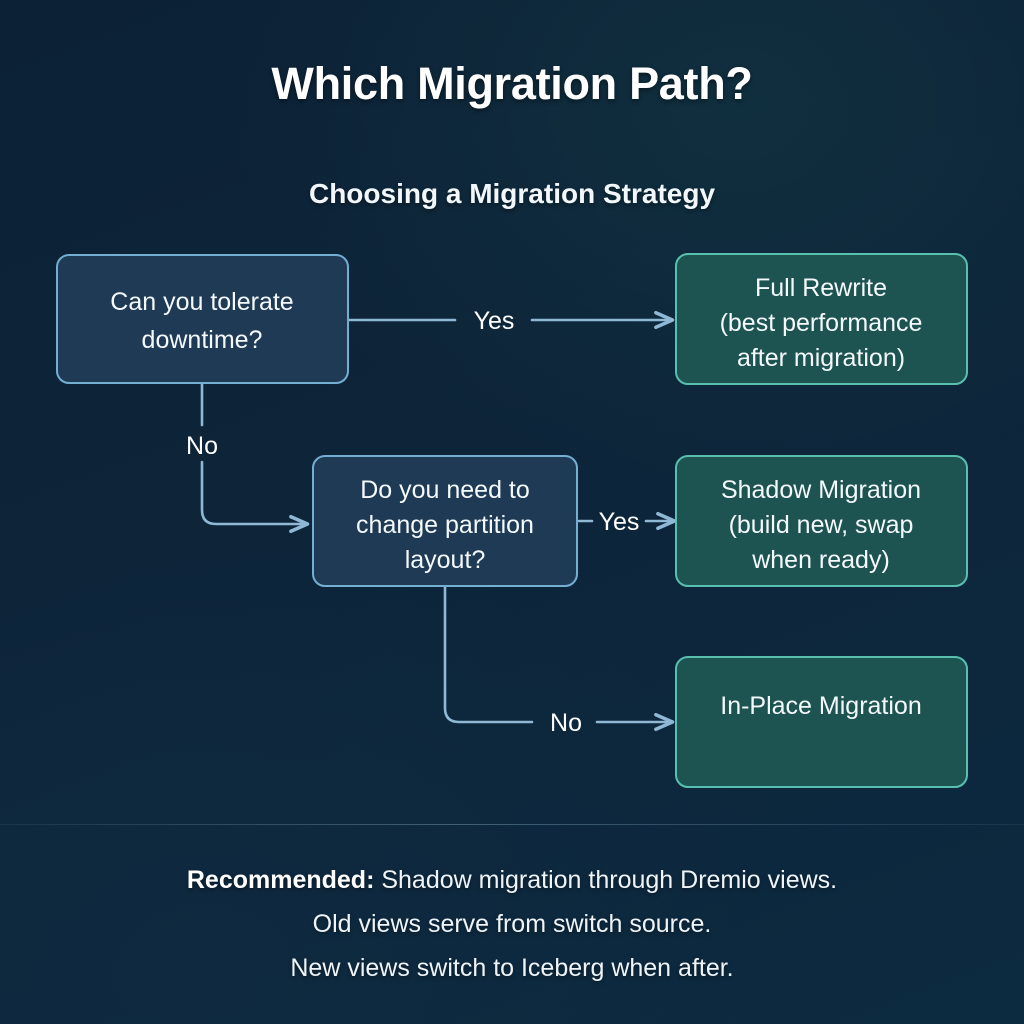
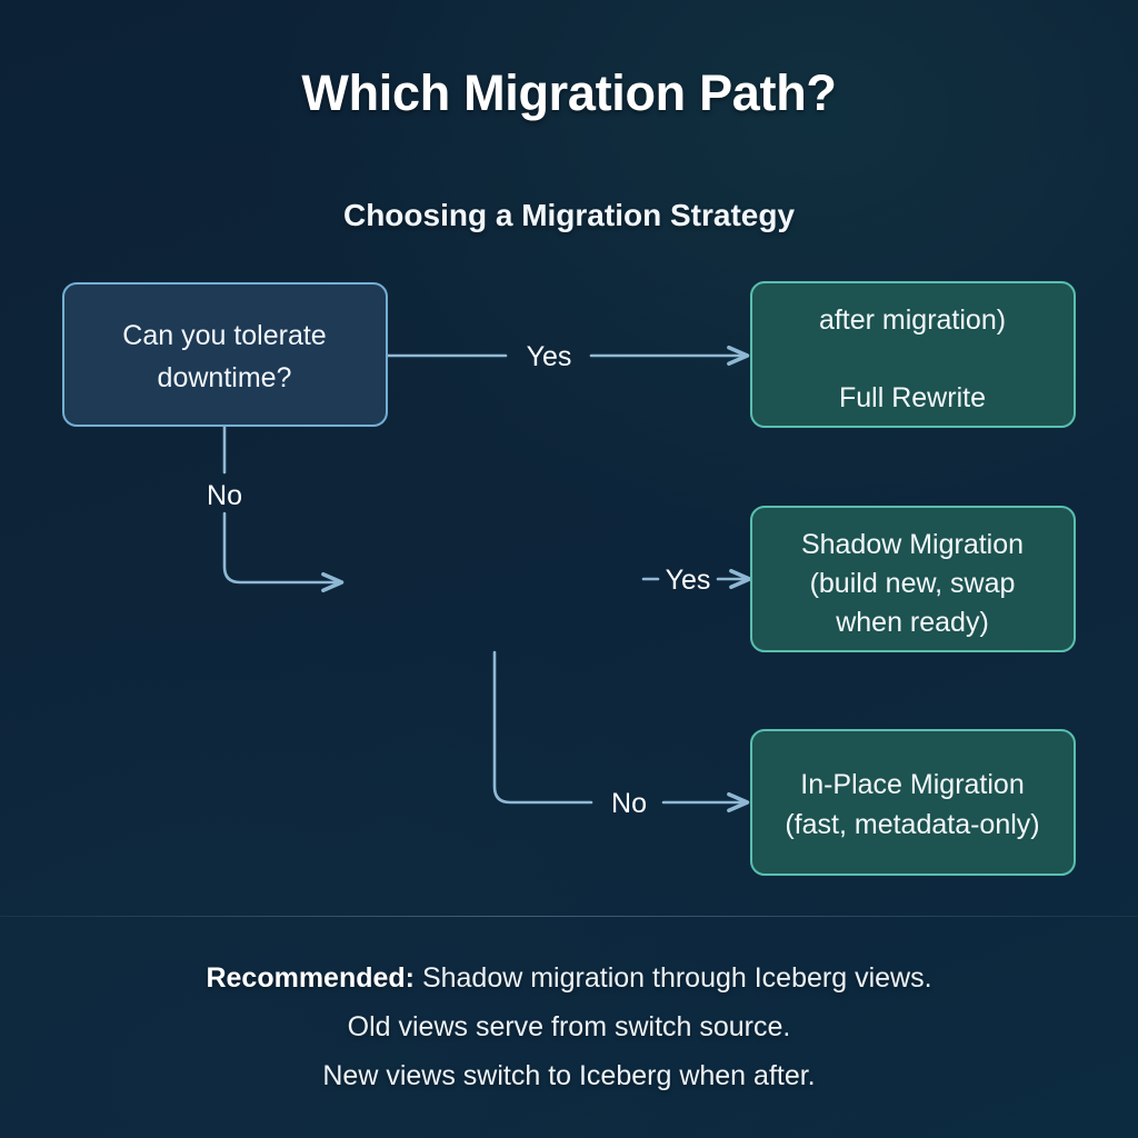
  Which Migration Path?
  Choosing a Migration Strategy
  Yes
  No
  Yes
  No
  Can you tolerate
  downtime?
- Full Rewrite
+ after migration)
- (best performance
- after migration)
+ Full Rewrite
- Do you need to
- change partition
- layout?
  Shadow Migration
  (build new, swap
  when ready)
  In-Place Migration
+ (fast, metadata-only)
- Recommended: Shadow migration through Dremio views.
+ Recommended: Shadow migration through Iceberg views.
  Old views serve from switch source.
  New views switch to Iceberg when after.
